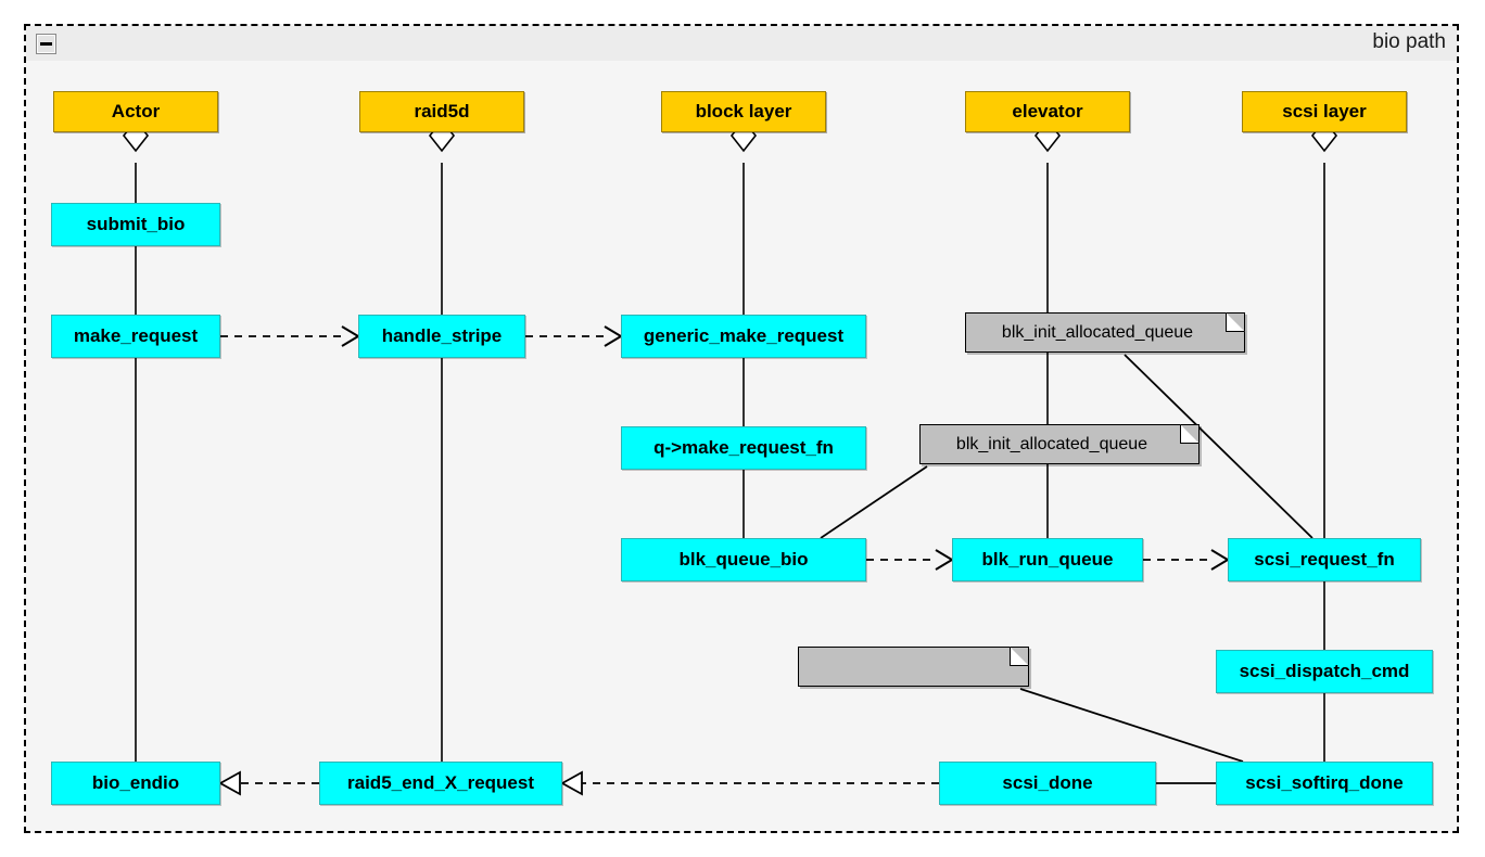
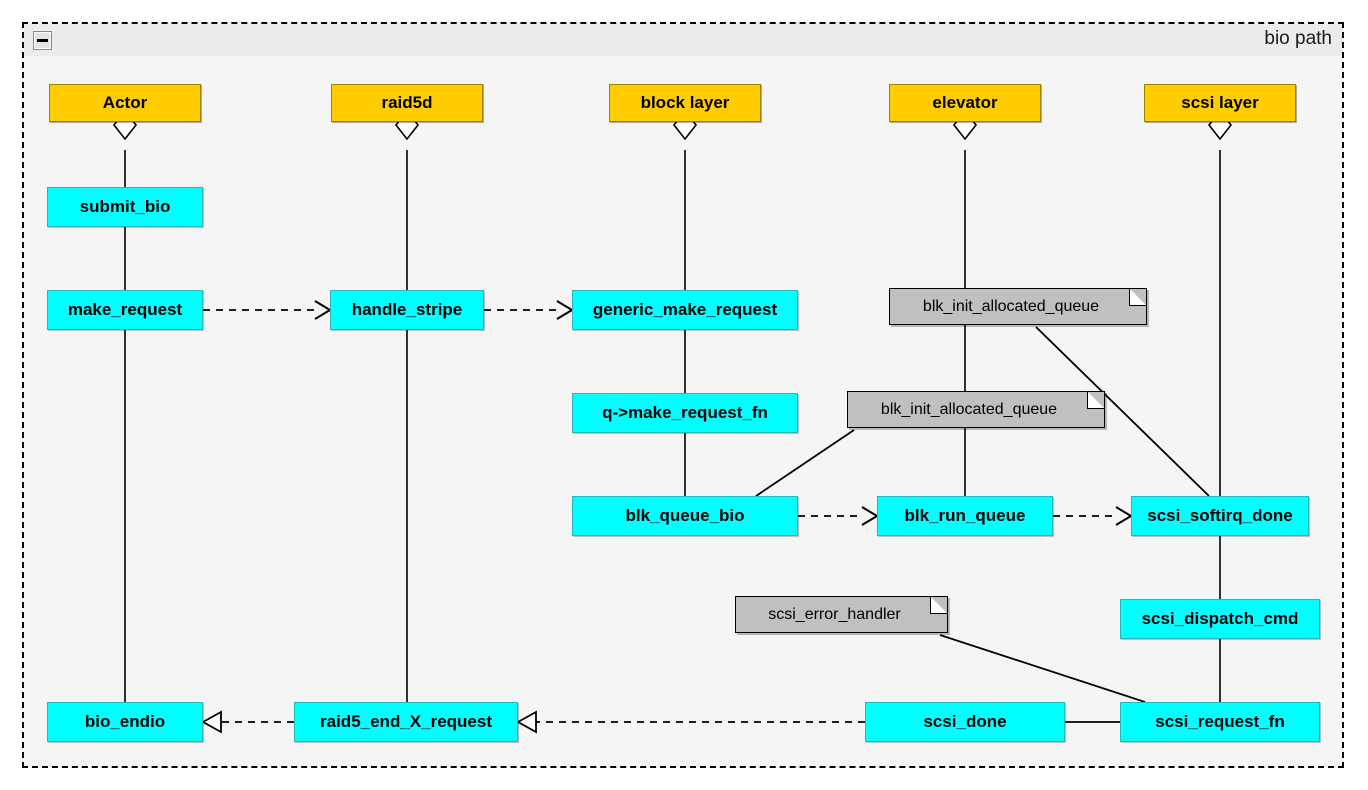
  bio path
  Actor
  raid5d
  block layer
  elevator
  scsi layer
  submit_bio
  make_request
  handle_stripe
  generic_make_request
  q->make_request_fn
  blk_queue_bio
  blk_run_queue
- scsi_request_fn
+ scsi_softirq_done
  scsi_dispatch_cmd
  bio_endio
  raid5_end_X_request
  scsi_done
- scsi_softirq_done
+ scsi_request_fn
  blk_init_allocated_queue
  blk_init_allocated_queue
+ scsi_error_handler
